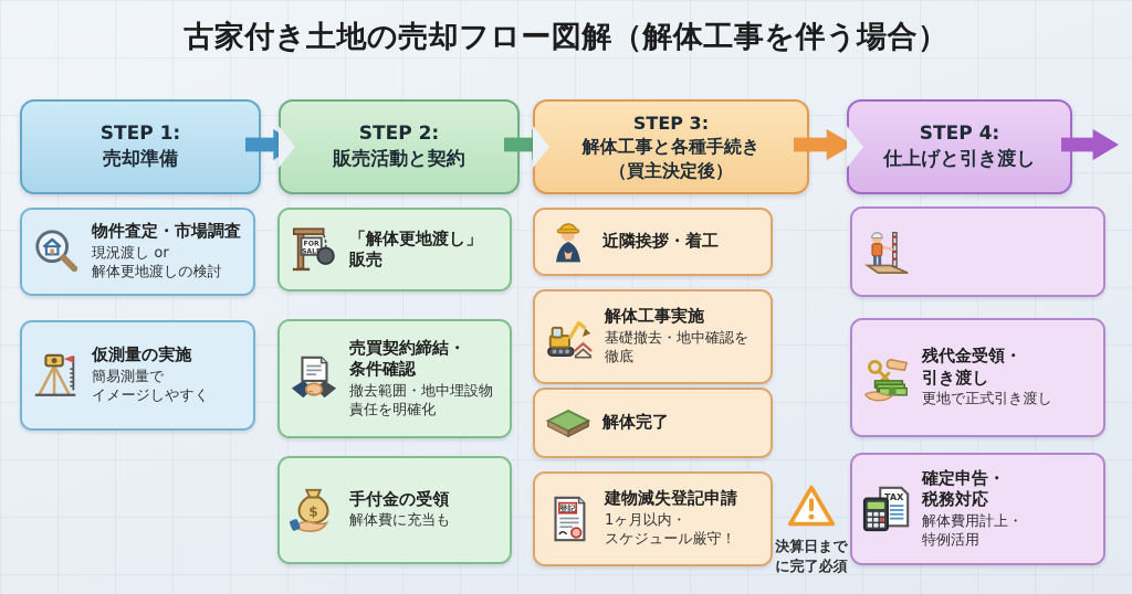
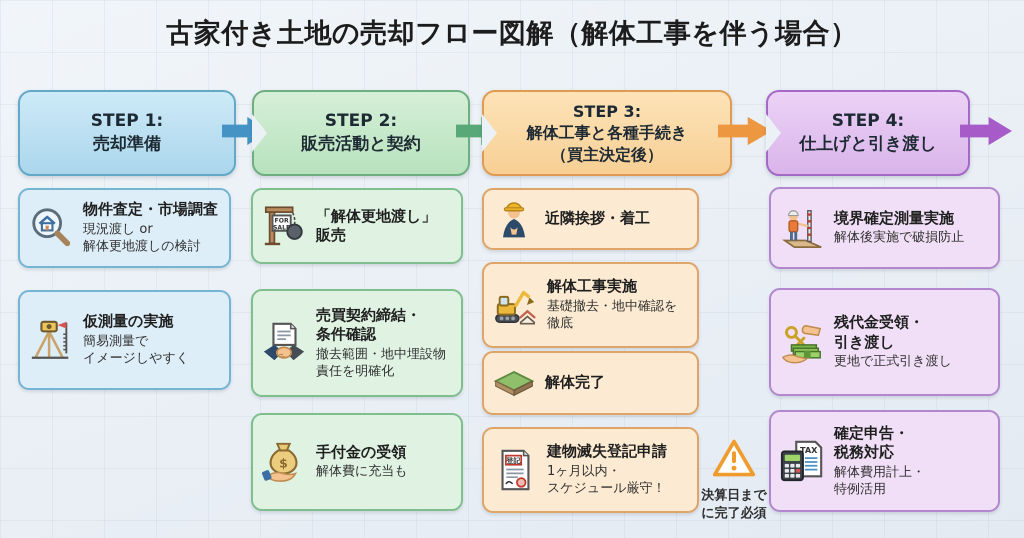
  古家付き土地の売却フロー図解（解体工事を伴う場合）
  STEP 1:
  売却準備
  STEP 2:
  販売活動と契約
  STEP 3:
  解体工事と各種手続き
  （買主決定後）
  STEP 4:
  仕上げと引き渡し
  物件査定・市場調査
  現況渡し or
  解体更地渡しの検討
  仮測量の実施
  簡易測量で
  イメージしやすく
  「解体更地渡し」
  販売
  売買契約締結・
  条件確認
  撤去範囲・地中埋設物
  責任を明確化
  $
  手付金の受領
  解体費に充当も
  近隣挨拶・着工
  解体工事実施
  基礎撤去・地中確認を
  徹底
  解体完了
  登記
  建物滅失登記申請
  1ヶ月以内・
  スケジュール厳守！
  決算日まで
  に完了必須
+ 境界確定測量実施
+ 解体後実施で破損防止
  残代金受領・
  引き渡し
  更地で正式引き渡し
  TAX
  確定申告・
  税務対応
  解体費用計上・
  特例活用
